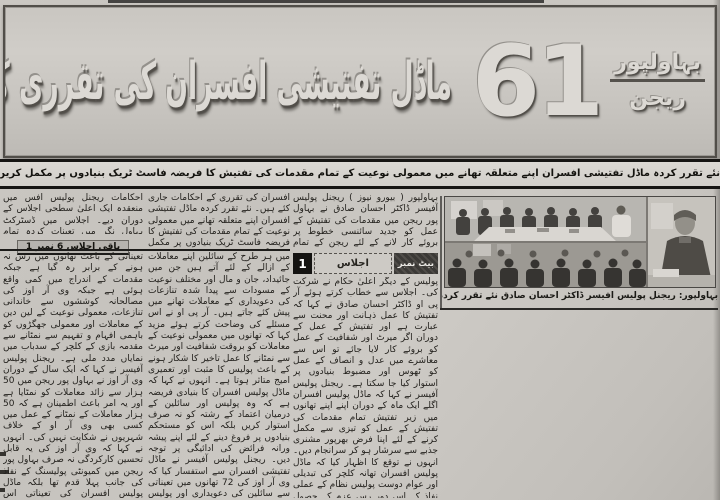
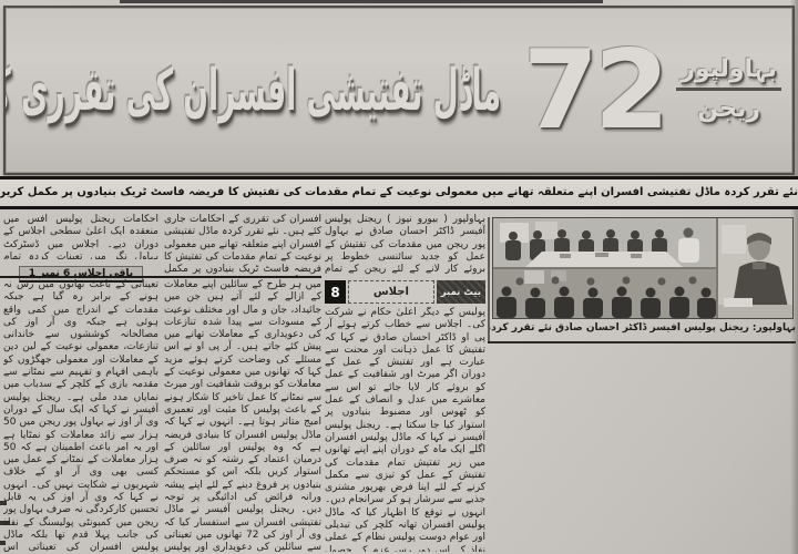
  بہاولپور
  ریجن
- 61
+ 72
  ماڈل تفتیشی افسران کی تقرری
  نئے تقرر کردہ ماڈل تفتیشی افسران اپنے متعلقہ تھانے میں معمولی نوعیت کے تمام مقدمات کی تفتیش کا فریضہ فاسٹ ٹریک بنیادوں پر مکمل کریں
  بہاولپور ( بیورو نیوز ) ریجنل پولیس آفیسر ڈاکٹر احسان صادق نے بہاول پور ریجن میں مقدمات کی تفتیش کے عمل کو جدید سائنسی خطوط پر بروئے کار لانے کے لئے ریجن کے تمام
  افسران کی تقرری کے احکامات جاری کئے ہیں۔ نئے تقرر کردہ ماڈل تفتیشی افسران اپنے متعلقہ تھانے میں معمولی نوعیت کے تمام مقدمات کی تفتیش کا فریضہ فاسٹ ٹریک بنیادوں پر مکمل
  احکامات ریجنل پولیس آفس میں منعقدہ ایک اعلیٰ سطحی اجلاس کے دوران دیے۔ اجلاس میں ڈسٹرکٹ بہاول نگر میں تعینات کردہ تمام
  باقی اجلاس 6 نمبر 1
  بیٹ نمبر
  اجلاس
- 1
+ 8
  پولیس کے دیگر اعلیٰ حکام نے شرکت کی۔ اجلاس سے خطاب کرتے ہوئے آر پی او ڈاکٹر احسان صادق نے کہا کہ تفتیش کا عمل ذہانت اور محنت سے عبارت ہے اور تفتیش کے عمل کے دوران اگر میرٹ اور شفافیت کے عمل کو بروئے کار لایا جائے تو اس سے معاشرے میں عدل و انصاف کے عمل کو ٹھوس اور مضبوط بنیادوں پر استوار کیا جا سکتا ہے۔ ریجنل پولیس آفیسر نے کہا کہ ماڈل پولیس افسران اگلے ایک ماہ کے دوران اپنے اپنے تھانوں میں زیر تفتیش تمام مقدمات کی تفتیش کے عمل کو تیزی سے مکمل کرنے کے لئے اپنا فرض بھرپور مشنری جذبے سے سرشار ہو کر سرانجام دیں۔ انہوں نے توقع کا اظہار کیا کہ ماڈل پولیس افسران تھانہ کلچر کی تبدیلی اور عوام دوست پولیس نظام کے عملی نفاذ ک اس دور رس عزم کے حصول
  میں ہر طرح کے سائلین اپنے معاملات کے ازالے کے لئے آتے ہیں جن میں جائیداد، جان و مال اور مختلف نوعیت کے مسودات سے پیدا شدہ تنازعات کی دعویداری کے معاملات تھانے میں پیش کئے جاتے ہیں۔ آر پی او نے اس مسئلے کی وضاحت کرتے ہوئے مزید کہا کہ تھانوں میں معمولی نوعیت کے معاملات کو بروقت شفافیت اور میرٹ سے نمٹانے کا عمل تاخیر کا شکار ہونے کے باعث پولیس کا مثبت اور تعمیری امیج متاثر ہوتا ہے۔ انہوں نے کہا کہ ماڈل پولیس افسران کا بنیادی فریضہ ہے کہ وہ پولیس اور سائلین کے درمیان اعتماد کے رشتہ کو نہ صرف استوار کریں بلکہ اس کو مستحکم بنیادوں پر فروغ دینے کے لئے اپنے پیشہ ورانہ فرائض کی ادائیگی پر توجہ دیں۔ ریجنل پولیس آفیسر نے ماڈل تفتیشی افسران سے استفسار کیا کہ وی آر اوز کی 72 تھانوں میں تعیناتی سے سائلین کی دعویداری اور پولیس
  تعیناتی کے باعث تھانوں میں رش نہ ہونے کے برابر رہ گیا ہے جبکہ مقدمات کے اندراج میں کمی واقع ہوئی ہے جبکہ وی آر اوز کی مصالحانہ کوششوں سے خاندانی تنازعات، معمولی نوعیت کے لین دین کے معاملات اور معمولی جھگڑوں کو باہمی افہام و تفہیم سے نمٹانے سے مقدمہ بازی کے کلچر کے سدباب میں نمایاں مدد ملی ہے۔ ریجنل پولیس آفیسر نے کہا کہ ایک سال کے دوران وی آر اوز نے بہاول پور ریجن میں 50 ہزار سے زائد معاملات کو نمٹایا ہے اور یہ امر باعث اطمینان ہے کہ 50 ہزار معاملات کے نمٹانے کے عمل میں کسی بھی وی آر او کے خلاف شہریوں نے شکایت نہیں کی۔ انہوں نے کہا کہ وی آر اوز کی یہ قابل تحسین کارکردگی نہ صرف بہاول پور ریجن میں کمیونٹی پولیسنگ کے نفاذ کی جانب پہلا قدم تھا بلکہ ماڈل پولیس افسران کی تعیناتی اس
